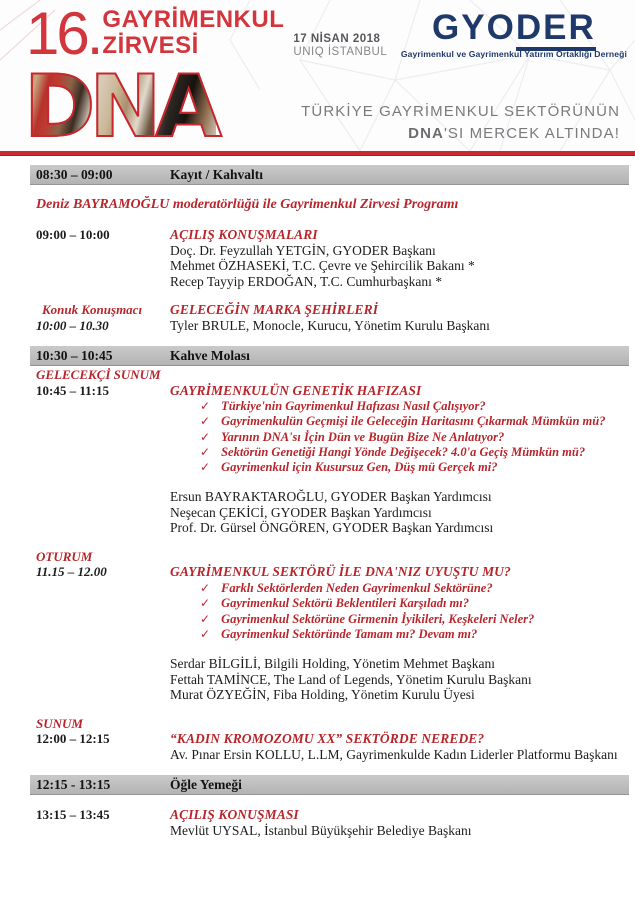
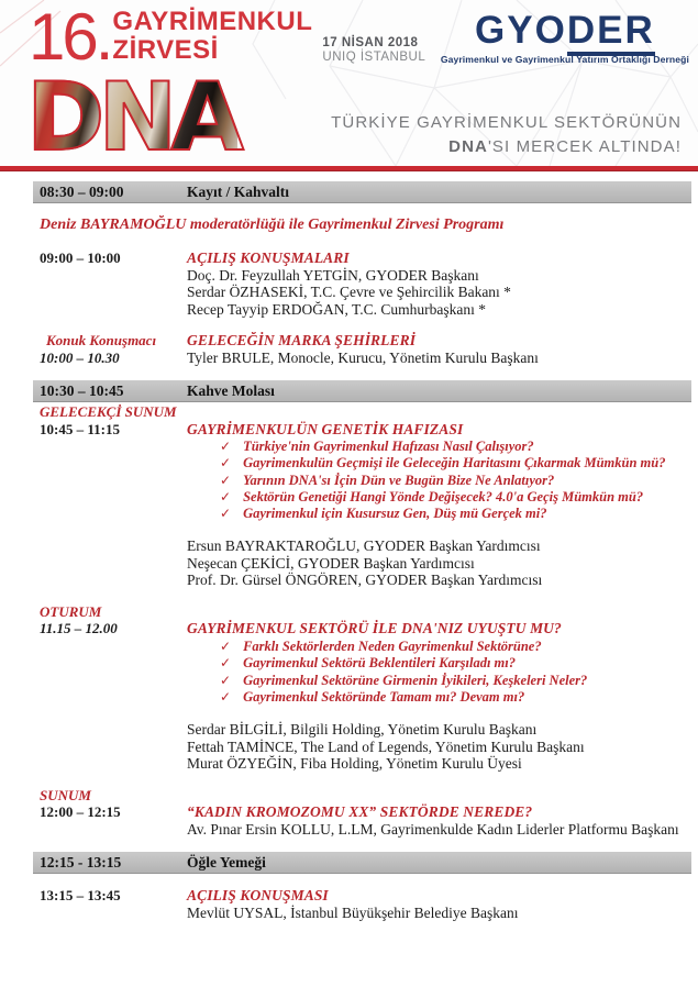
  16.
  GAYRİMENKUL
  ZİRVESİ
  17 NİSAN 2018
  UNIQ İSTANBUL
  GYODER
  Gayrimenkul ve Gayrimenkul Yatırım Ortaklığı Derneği
  DNA
  TÜRKİYE GAYRİMENKUL SEKTÖRÜNÜN
  DNA'SI MERCEK ALTINDA!
  08:30 – 09:00
  Kayıt / Kahvaltı
  Deniz BAYRAMOĞLU moderatörlüğü ile Gayrimenkul Zirvesi Programı
  09:00 – 10:00
  AÇILIŞ KONUŞMALARI
  Doç. Dr. Feyzullah YETGİN, GYODER Başkanı
- Mehmet ÖZHASEKİ, T.C. Çevre ve Şehircilik Bakanı *
+ Serdar ÖZHASEKİ, T.C. Çevre ve Şehircilik Bakanı *
  Recep Tayyip ERDOĞAN, T.C. Cumhurbaşkanı *
  Konuk Konuşmacı
  10:00 – 10.30
  GELECEĞİN MARKA ŞEHİRLERİ
  Tyler BRULE, Monocle, Kurucu, Yönetim Kurulu Başkanı
  10:30 – 10:45
  Kahve Molası
  GELECEKÇİ SUNUM
  10:45 – 11:15
  GAYRİMENKULÜN GENETİK HAFIZASI
  ✓
  Türkiye'nin Gayrimenkul Hafızası Nasıl Çalışıyor?
  ✓
  Gayrimenkulün Geçmişi ile Geleceğin Haritasını Çıkarmak Mümkün mü?
  ✓
  Yarının DNA'sı İçin Dün ve Bugün Bize Ne Anlatıyor?
  ✓
  Sektörün Genetiği Hangi Yönde Değişecek? 4.0'a Geçiş Mümkün mü?
  ✓
  Gayrimenkul için Kusursuz Gen, Düş mü Gerçek mi?
  Ersun BAYRAKTAROĞLU, GYODER Başkan Yardımcısı
  Neşecan ÇEKİCİ, GYODER Başkan Yardımcısı
  Prof. Dr. Gürsel ÖNGÖREN, GYODER Başkan Yardımcısı
  OTURUM
  11.15 – 12.00
  GAYRİMENKUL SEKTÖRÜ İLE DNA'NIZ UYUŞTU MU?
  ✓
  Farklı Sektörlerden Neden Gayrimenkul Sektörüne?
  ✓
  Gayrimenkul Sektörü Beklentileri Karşıladı mı?
  ✓
  Gayrimenkul Sektörüne Girmenin İyikileri, Keşkeleri Neler?
  ✓
  Gayrimenkul Sektöründe Tamam mı? Devam mı?
- Serdar BİLGİLİ, Bilgili Holding, Yönetim Mehmet Başkanı
+ Serdar BİLGİLİ, Bilgili Holding, Yönetim Kurulu Başkanı
  Fettah TAMİNCE, The Land of Legends, Yönetim Kurulu Başkanı
  Murat ÖZYEĞİN, Fiba Holding, Yönetim Kurulu Üyesi
  SUNUM
  12:00 – 12:15
  “KADIN KROMOZOMU XX” SEKTÖRDE NEREDE?
  Av. Pınar Ersin KOLLU, L.LM, Gayrimenkulde Kadın Liderler Platformu Başkanı
  12:15 - 13:15
  Öğle Yemeği
  13:15 – 13:45
  AÇILIŞ KONUŞMASI
  Mevlüt UYSAL, İstanbul Büyükşehir Belediye Başkanı
